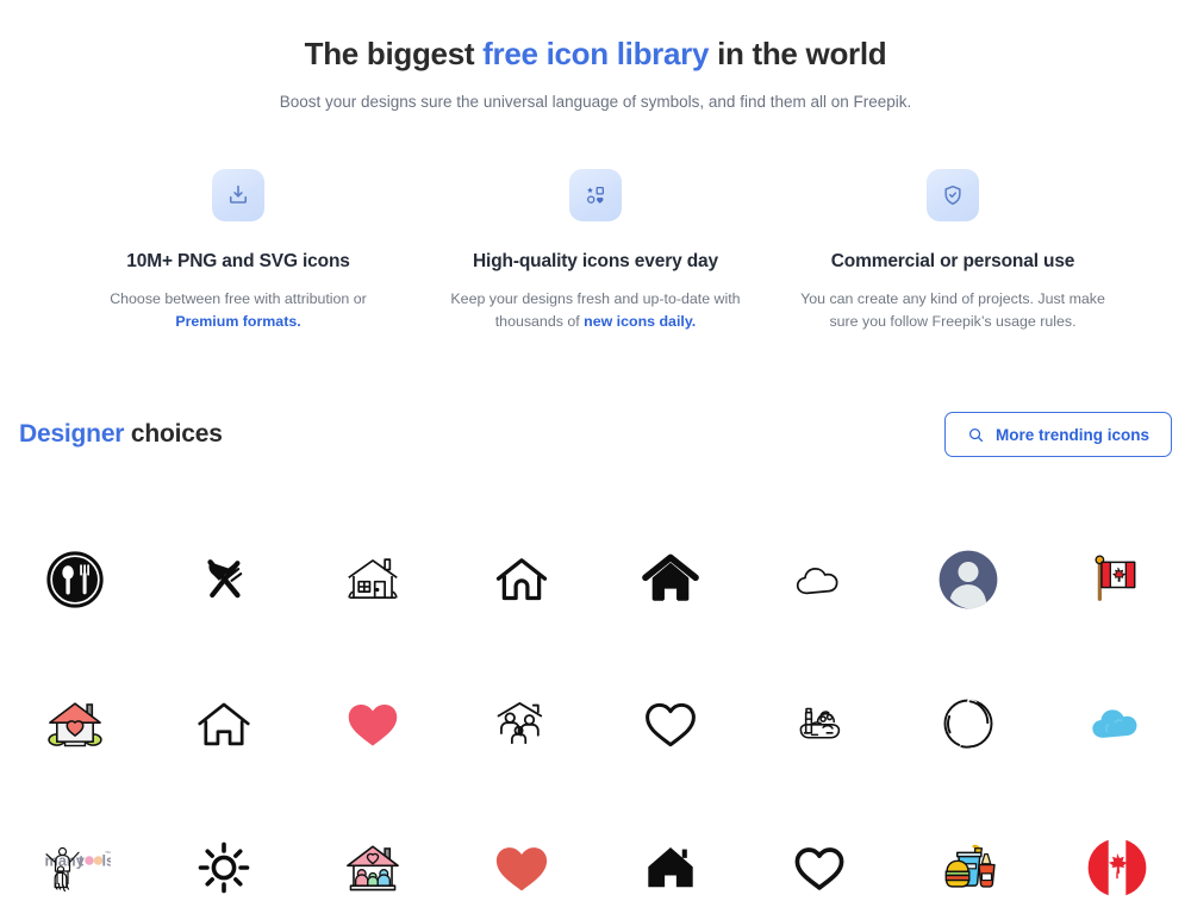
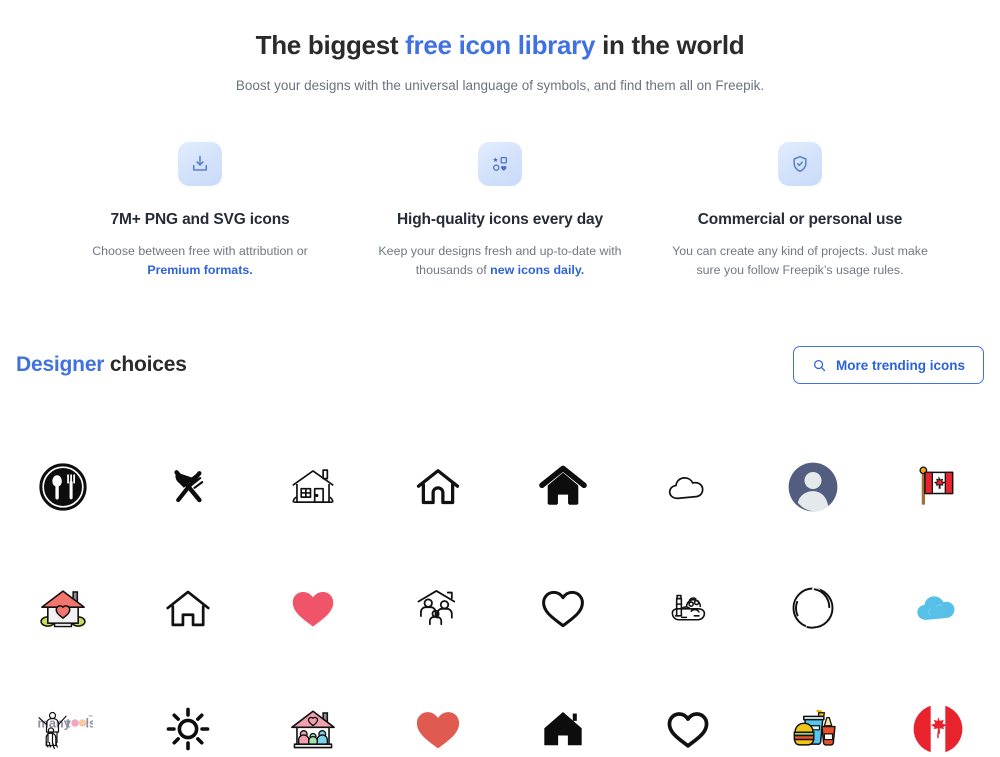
  The biggest free icon library in the world
- Boost your designs sure the universal language of symbols, and find them all on Freepik.
+ Boost your designs with the universal language of symbols, and find them all on Freepik.
- 10M+ PNG and SVG icons
+ 7M+ PNG and SVG icons
  Choose between free with attribution or Premium formats.
  High-quality icons every day
  Keep your designs fresh and up-to-date with thousands of new icons daily.
  Commercial or personal use
  You can create any kind of projects. Just make sure you follow Freepik’s usage rules.
  Designer choices
  More trending icons
  may
  t
  ls
